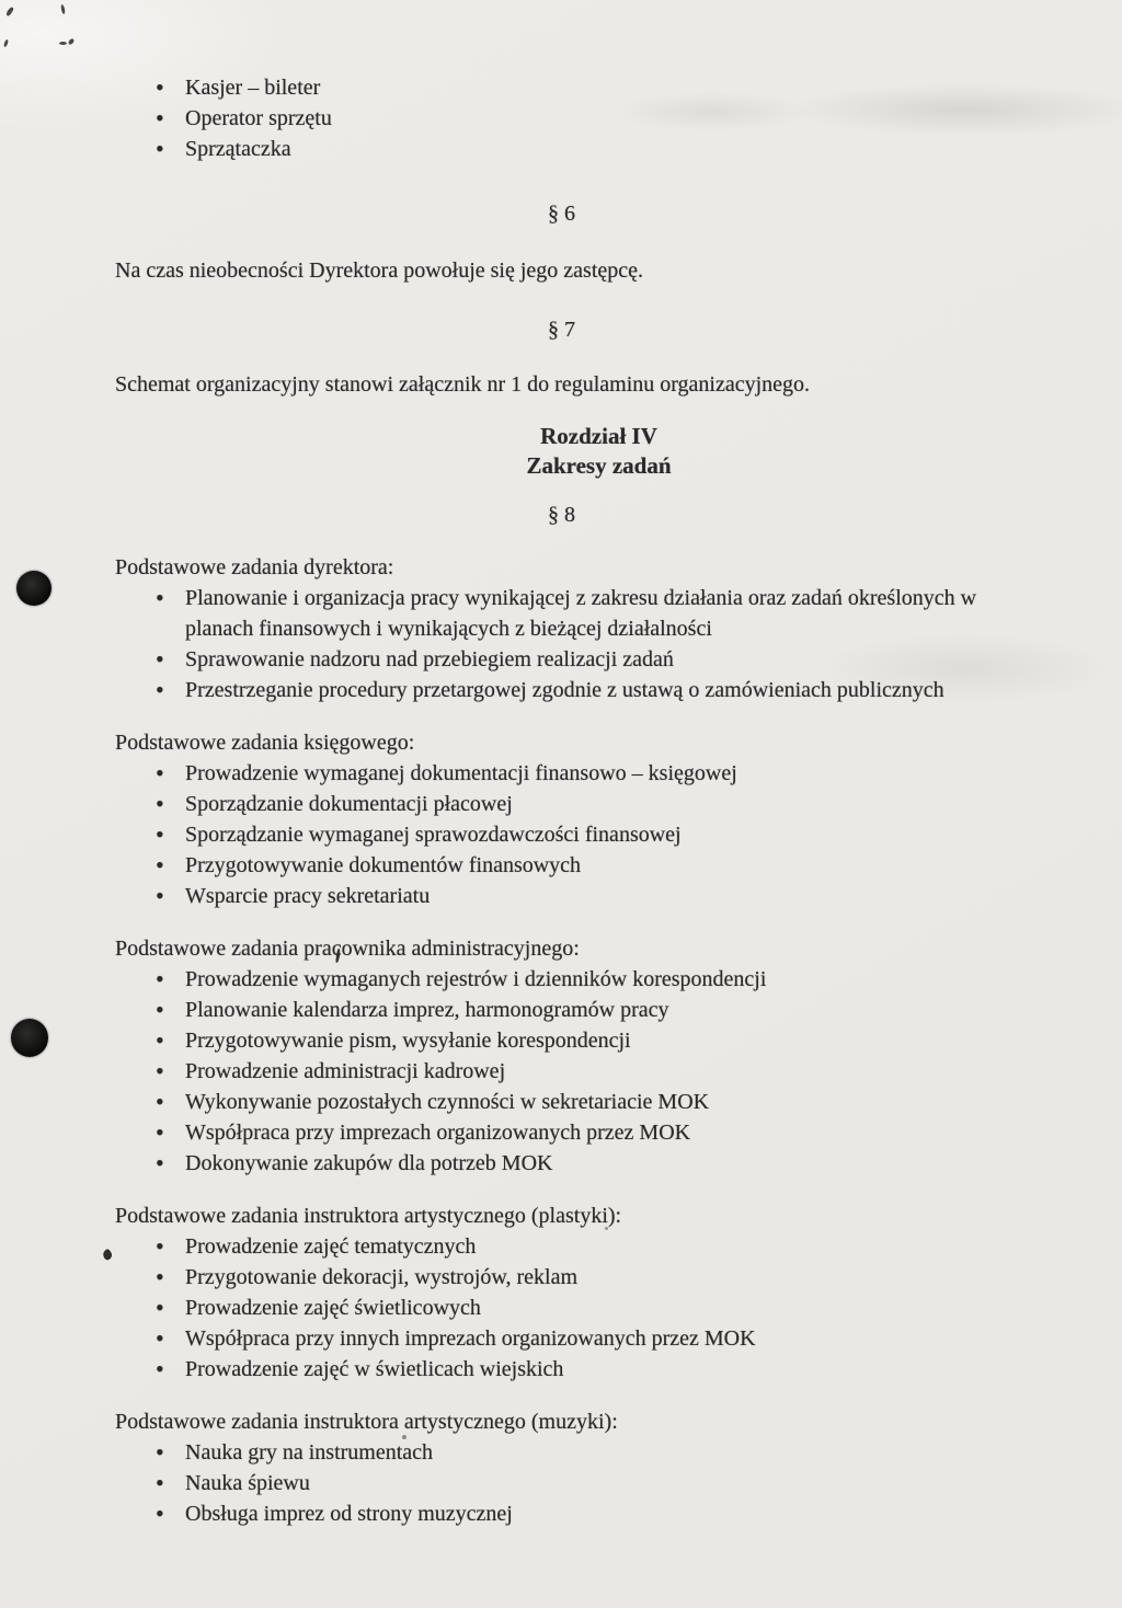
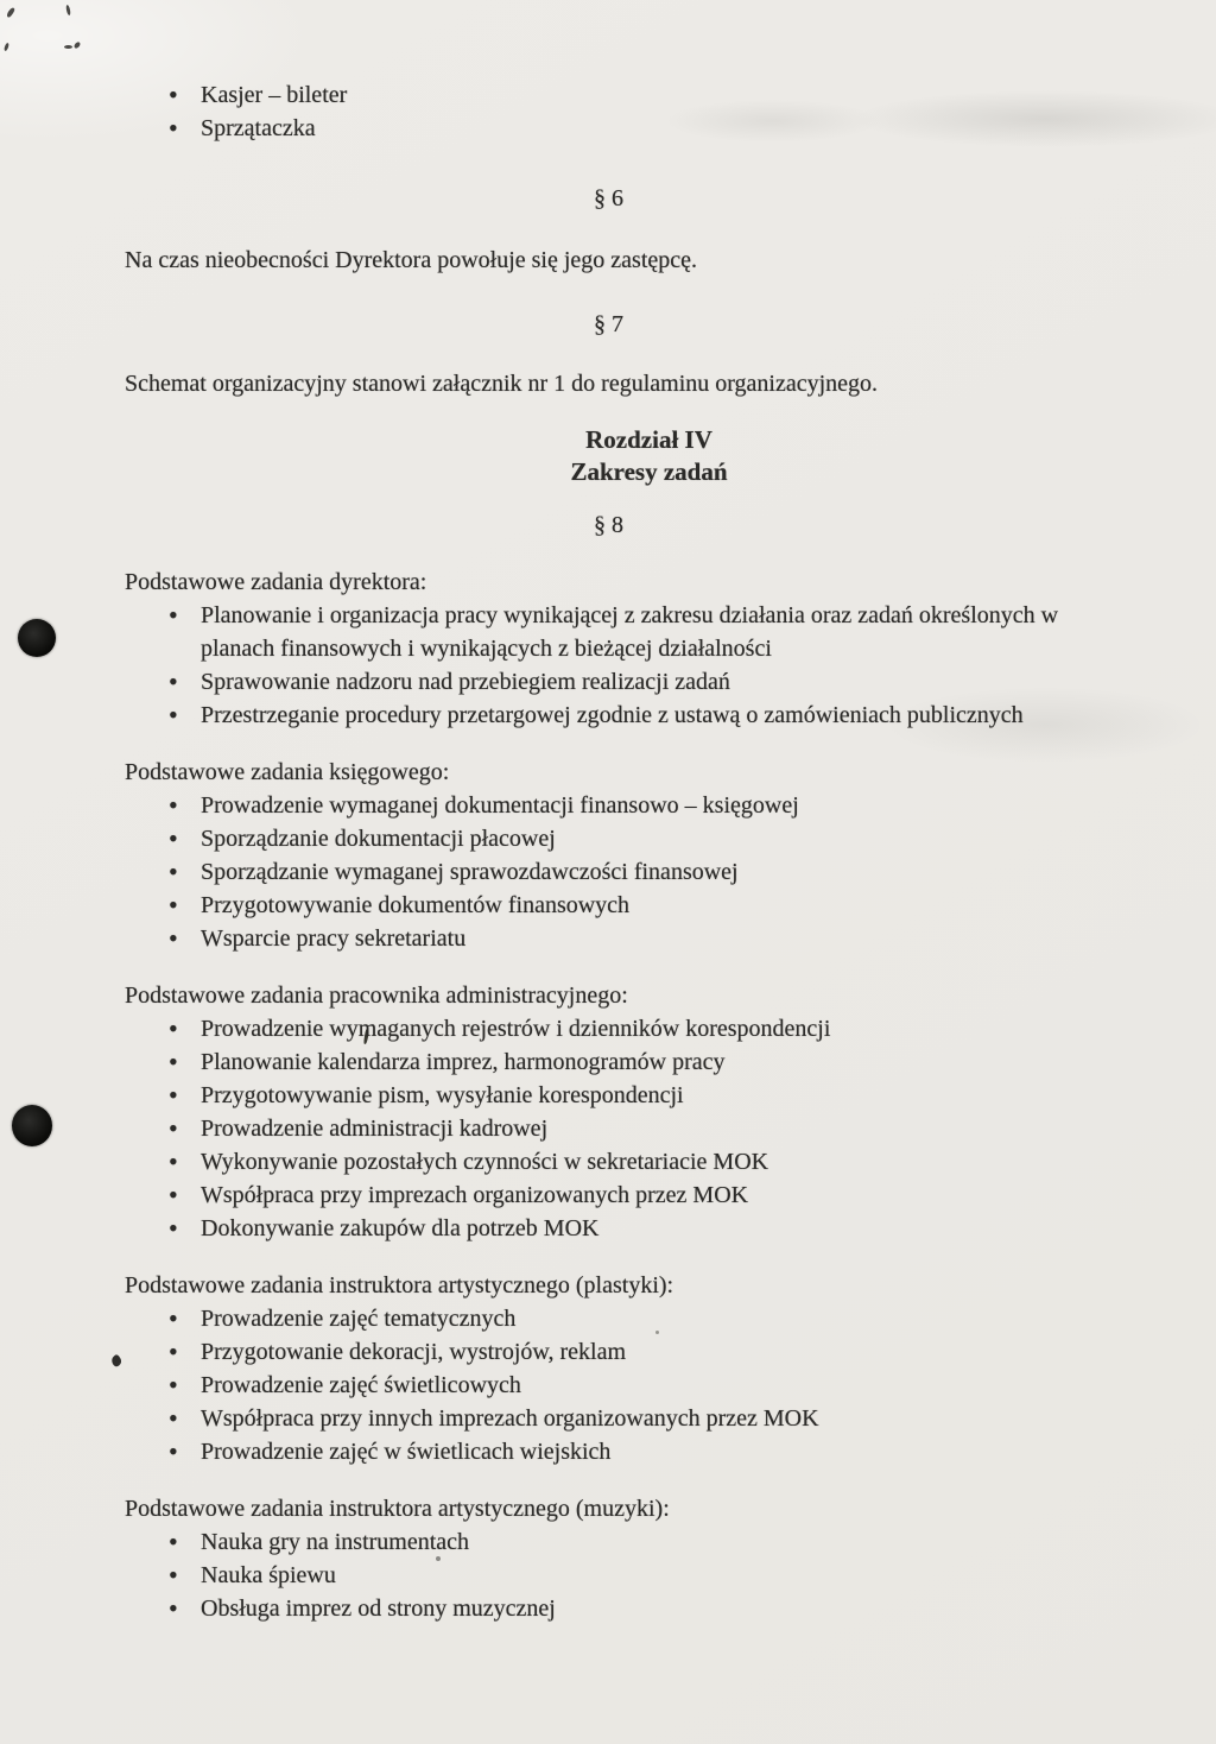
  Kasjer – bileter
- Operator sprzętu
  Sprzątaczka
  § 6
  Na czas nieobecności Dyrektora powołuje się jego zastępcę.
  § 7
  Schemat organizacyjny stanowi załącznik nr 1 do regulaminu organizacyjnego.
  Rozdział IV
  Zakresy zadań
  § 8
  Podstawowe zadania dyrektora:
  Planowanie i organizacja pracy wynikającej z zakresu działania oraz zadań określonych w planach finansowych i wynikających z bieżącej działalności
  Sprawowanie nadzoru nad przebiegiem realizacji zadań
  Przestrzeganie procedury przetargowej zgodnie z ustawą o zamówieniach publicznych
  Podstawowe zadania księgowego:
  Prowadzenie wymaganej dokumentacji finansowo – księgowej
  Sporządzanie dokumentacji płacowej
  Sporządzanie wymaganej sprawozdawczości finansowej
  Przygotowywanie dokumentów finansowych
  Wsparcie pracy sekretariatu
  Podstawowe zadania pracownika administracyjnego:
  Prowadzenie wymaganych rejestrów i dzienników korespondencji
  Planowanie kalendarza imprez, harmonogramów pracy
  Przygotowywanie pism, wysyłanie korespondencji
  Prowadzenie administracji kadrowej
  Wykonywanie pozostałych czynności w sekretariacie MOK
  Współpraca przy imprezach organizowanych przez MOK
  Dokonywanie zakupów dla potrzeb MOK
  Podstawowe zadania instruktora artystycznego (plastyki):
  Prowadzenie zajęć tematycznych
  Przygotowanie dekoracji, wystrojów, reklam
  Prowadzenie zajęć świetlicowych
  Współpraca przy innych imprezach organizowanych przez MOK
  Prowadzenie zajęć w świetlicach wiejskich
  Podstawowe zadania instruktora artystycznego (muzyki):
  Nauka gry na instrumentach
  Nauka śpiewu
  Obsługa imprez od strony muzycznej
